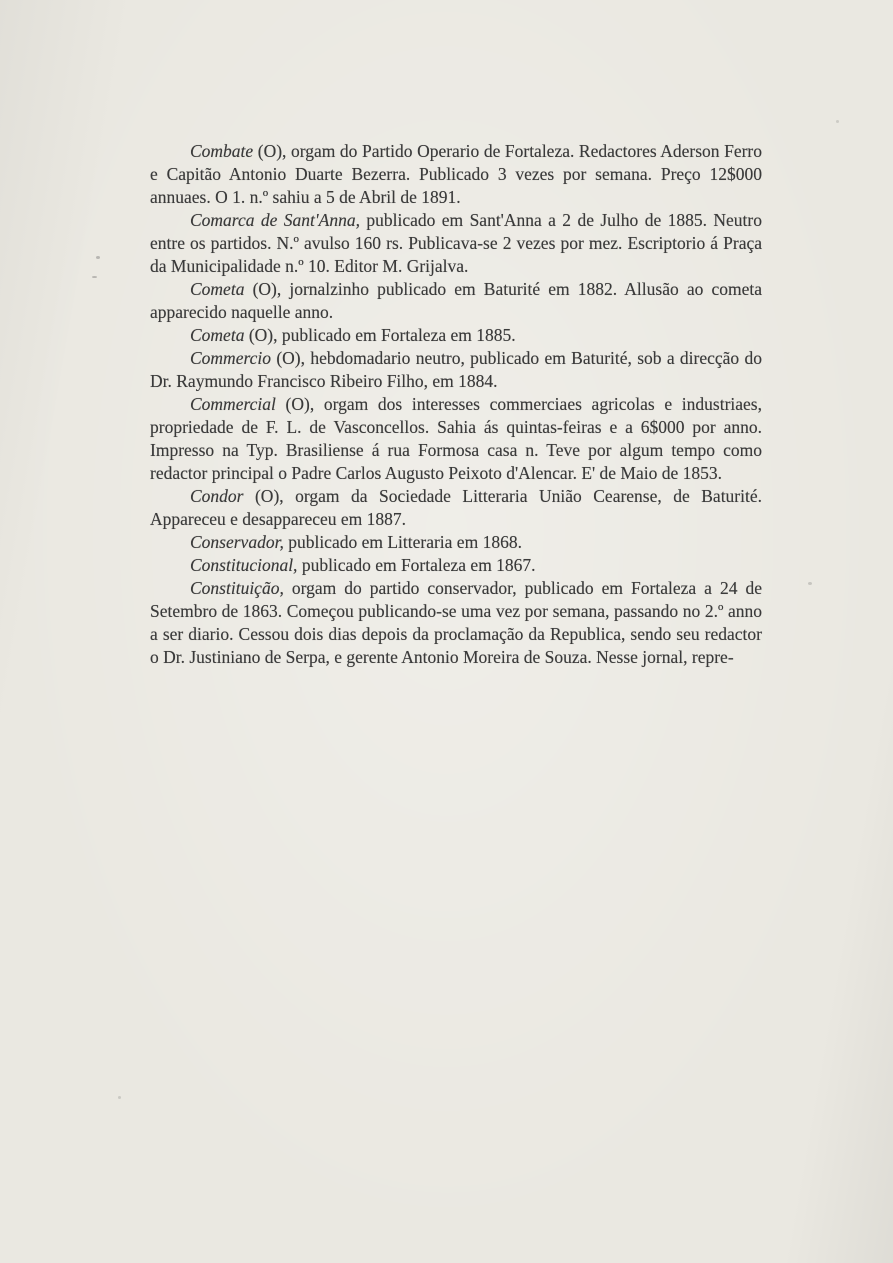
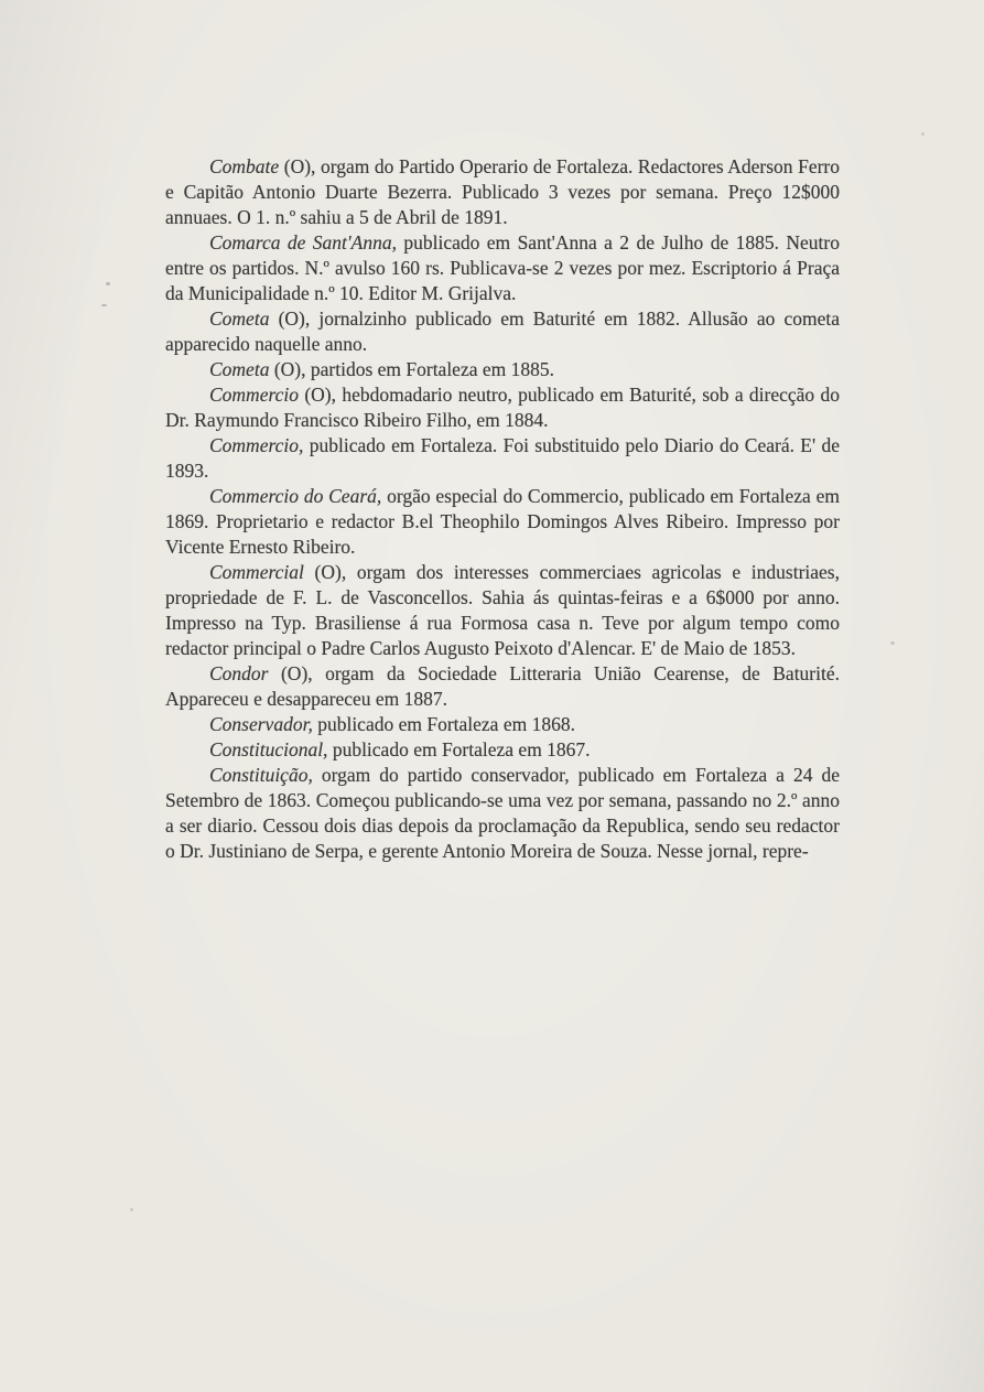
  Combate (O), orgam do Partido Operario de Fortaleza. Redactores Aderson Ferro e Capitão Antonio Duarte Bezerra. Publicado 3 vezes por semana. Preço 12$000 annuaes. O 1. n.º sahiu a 5 de Abril de 1891.
  Comarca de Sant'Anna, publicado em Sant'Anna a 2 de Julho de 1885. Neutro entre os partidos. N.º avulso 160 rs. Publicava-se 2 vezes por mez. Escriptorio á Praça da Municipalidade n.º 10. Editor M. Grijalva.
  Cometa (O), jornalzinho publicado em Baturité em 1882. Allusão ao cometa apparecido naquelle anno.
- Cometa (O), publicado em Fortaleza em 1885.
+ Cometa (O), partidos em Fortaleza em 1885.
  Commercio (O), hebdomadario neutro, publicado em Baturité, sob a direcção do Dr. Raymundo Francisco Ribeiro Filho, em 1884.
+ Commercio, publicado em Fortaleza. Foi substituido pelo Diario do Ceará. E' de 1893.
+ Commercio do Ceará, orgão especial do Commercio, publicado em Fortaleza em 1869. Proprietario e redactor B.el Theophilo Domingos Alves Ribeiro. Impresso por Vicente Ernesto Ribeiro.
  Commercial (O), orgam dos interesses commerciaes agricolas e industriaes, propriedade de F. L. de Vasconcellos. Sahia ás quintas-feiras e a 6$000 por anno. Impresso na Typ. Brasiliense á rua Formosa casa n. Teve por algum tempo como redactor principal o Padre Carlos Augusto Peixoto d'Alencar. E' de Maio de 1853.
  Condor (O), orgam da Sociedade Litteraria União Cearense, de Baturité. Appareceu e desappareceu em 1887.
- Conservador, publicado em Litteraria em 1868.
+ Conservador, publicado em Fortaleza em 1868.
  Constitucional, publicado em Fortaleza em 1867.
  Constituição, orgam do partido conservador, publicado em Fortaleza a 24 de Setembro de 1863. Começou publicando-se uma vez por semana, passando no 2.º anno a ser diario. Cessou dois dias depois da proclamação da Republica, sendo seu redactor o Dr. Justiniano de Serpa, e gerente Antonio Moreira de Souza. Nesse jornal, repre-
